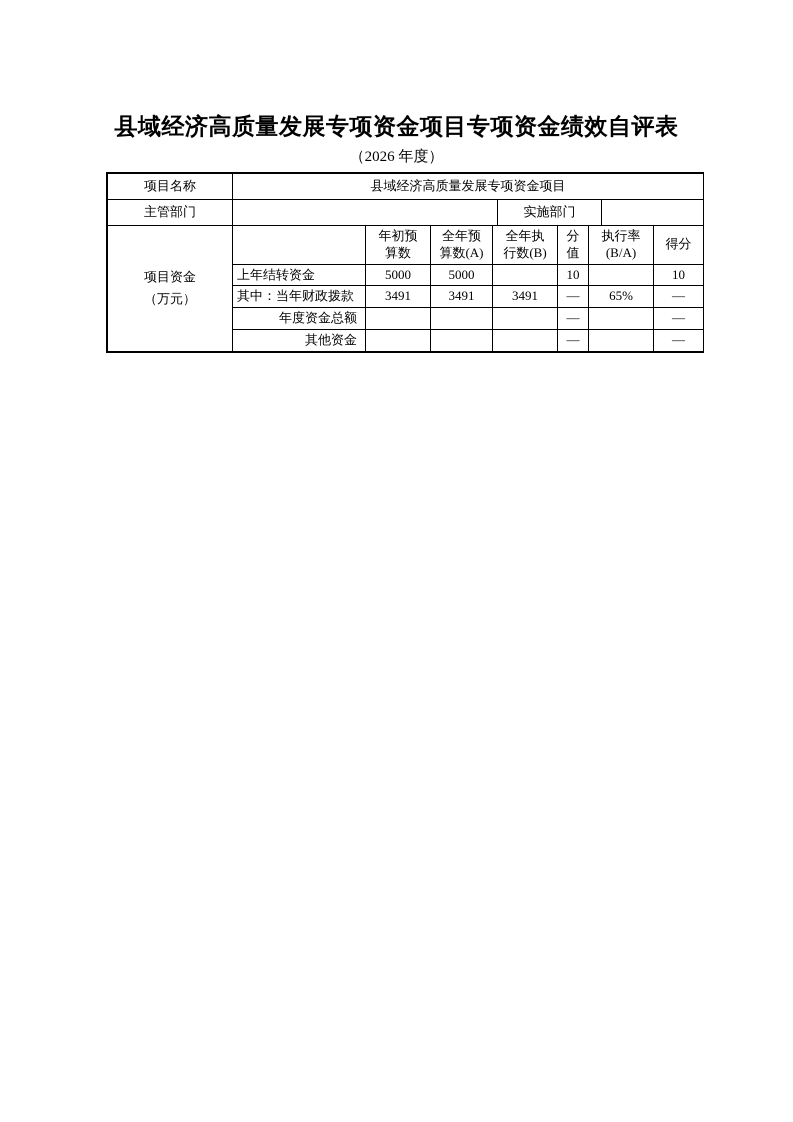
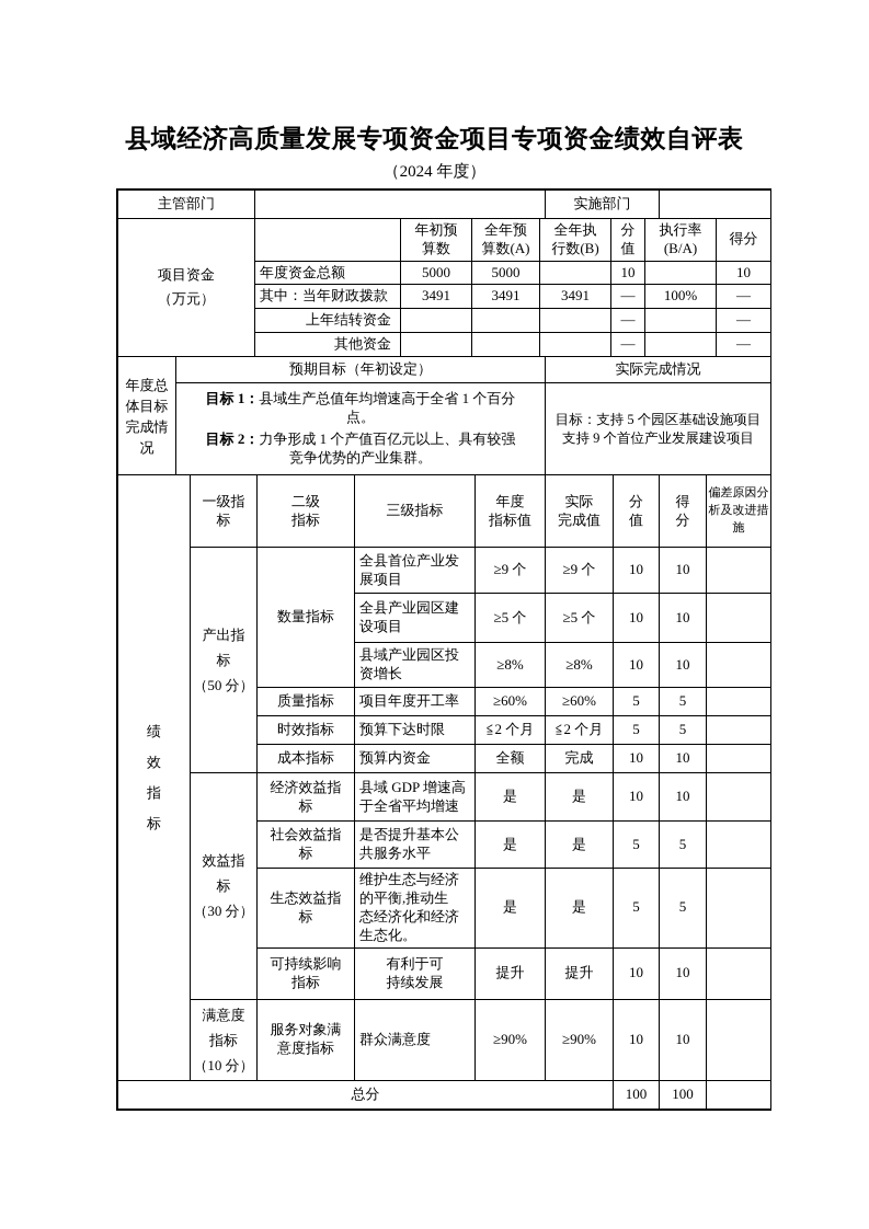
  县域经济高质量发展专项资金项目专项资金绩效自评表
- （2026 年度）
+ （2024 年度）
- 项目名称	县域经济高质量发展专项资金项目
  主管部门		实施部门
  项目资金 （万元）		年初预 算数	全年预 算数(A)	全年执 行数(B)	分 值	执行率 (B/A)	得分
- 上年结转资金	5000	5000		10		10
+ 年度资金总额	5000	5000		10		10
- 其中：当年财政拨款	3491	3491	3491	—	65%	—
+ 其中：当年财政拨款	3491	3491	3491	—	100%	—
- 年度资金总额				—		—
+ 上年结转资金				—		—
  其他资金				—		—
+ 年度总 体目标 完成情 况	预期目标（年初设定）	实际完成情况
+ 目标 1：县域生产总值年均增速高于全省 1 个百分 点。 目标 2：力争形成 1 个产值百亿元以上、具有较强 竞争优势的产业集群。	目标：支持 5 个园区基础设施项目 支持 9 个首位产业发展建设项目
+ 绩 效 指 标	一级指 标	二级 指标	三级指标	年度 指标值	实际 完成值	分 值	得 分	偏差原因分 析及改进措 施
+ 产出指 标 （50 分）	数量指标	全县首位产业发 展项目	≥9 个	≥9 个	10	10
+ 全县产业园区建 设项目	≥5 个	≥5 个	10	10
+ 县域产业园区投 资增长	≥8%	≥8%	10	10
+ 质量指标	项目年度开工率	≥60%	≥60%	5	5
+ 时效指标	预算下达时限	≦2 个月	≦2 个月	5	5
+ 成本指标	预算内资金	全额	完成	10	10
+ 效益指 标 （30 分）	经济效益指 标	县域 GDP 增速高 于全省平均增速	是	是	10	10
+ 社会效益指 标	是否提升基本公 共服务水平	是	是	5	5
+ 生态效益指 标	维护生态与经济 的平衡,推动生 态经济化和经济 生态化。	是	是	5	5
+ 可持续影响 指标	有利于可 持续发展	提升	提升	10	10
+ 满意度 指标 （10 分）	服务对象满 意度指标	群众满意度	≥90%	≥90%	10	10
+ 总分	100	100
